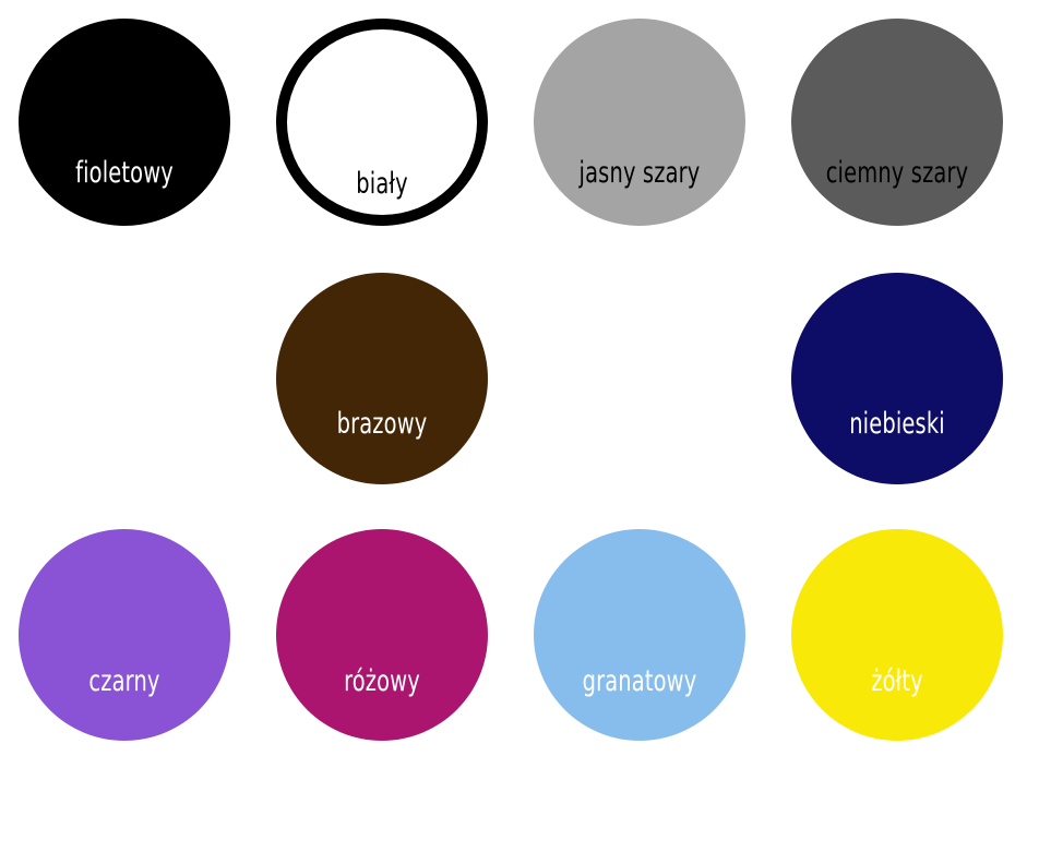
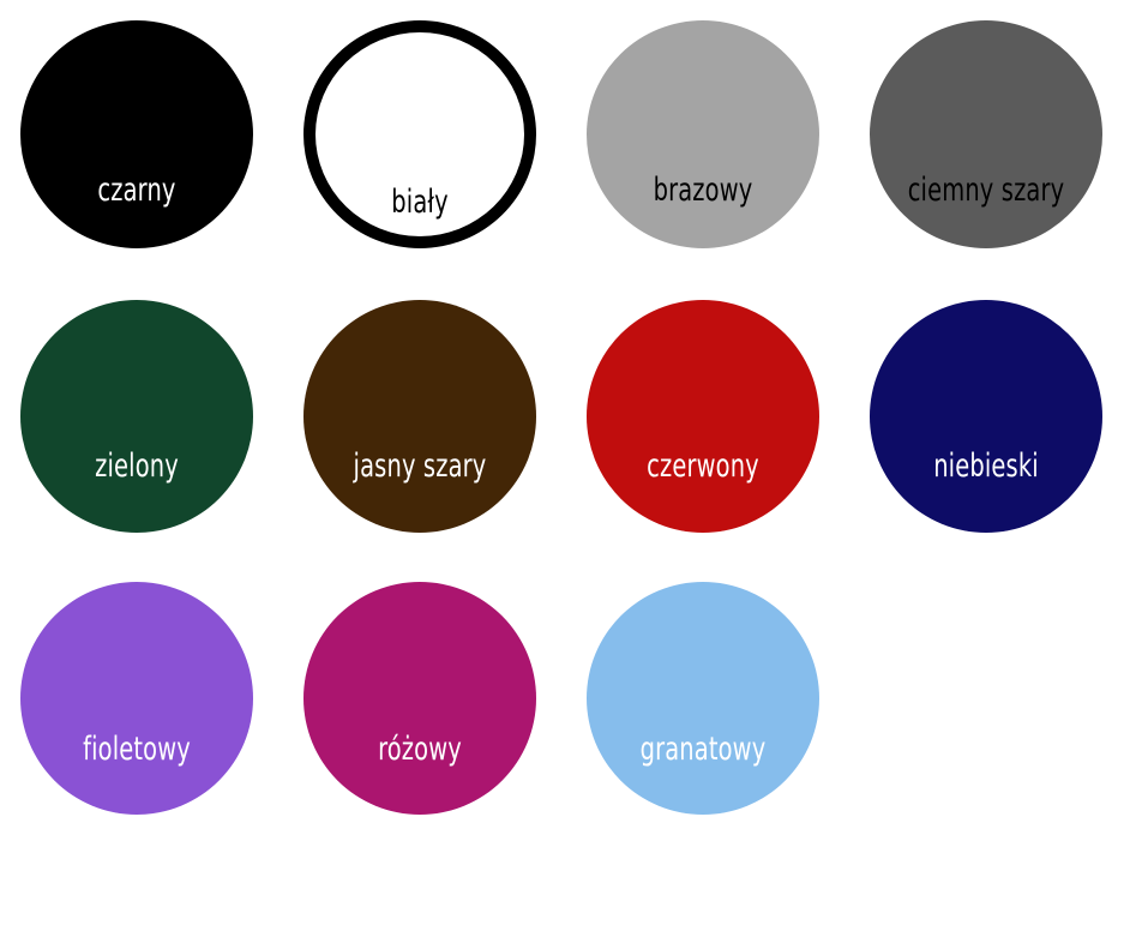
- fioletowy
+ czarny
  biały
- jasny szary
+ brazowy
  ciemny szary
+ zielony
- brazowy
+ jasny szary
+ czerwony
  niebieski
- czarny
+ fioletowy
  różowy
  granatowy
- żółty
